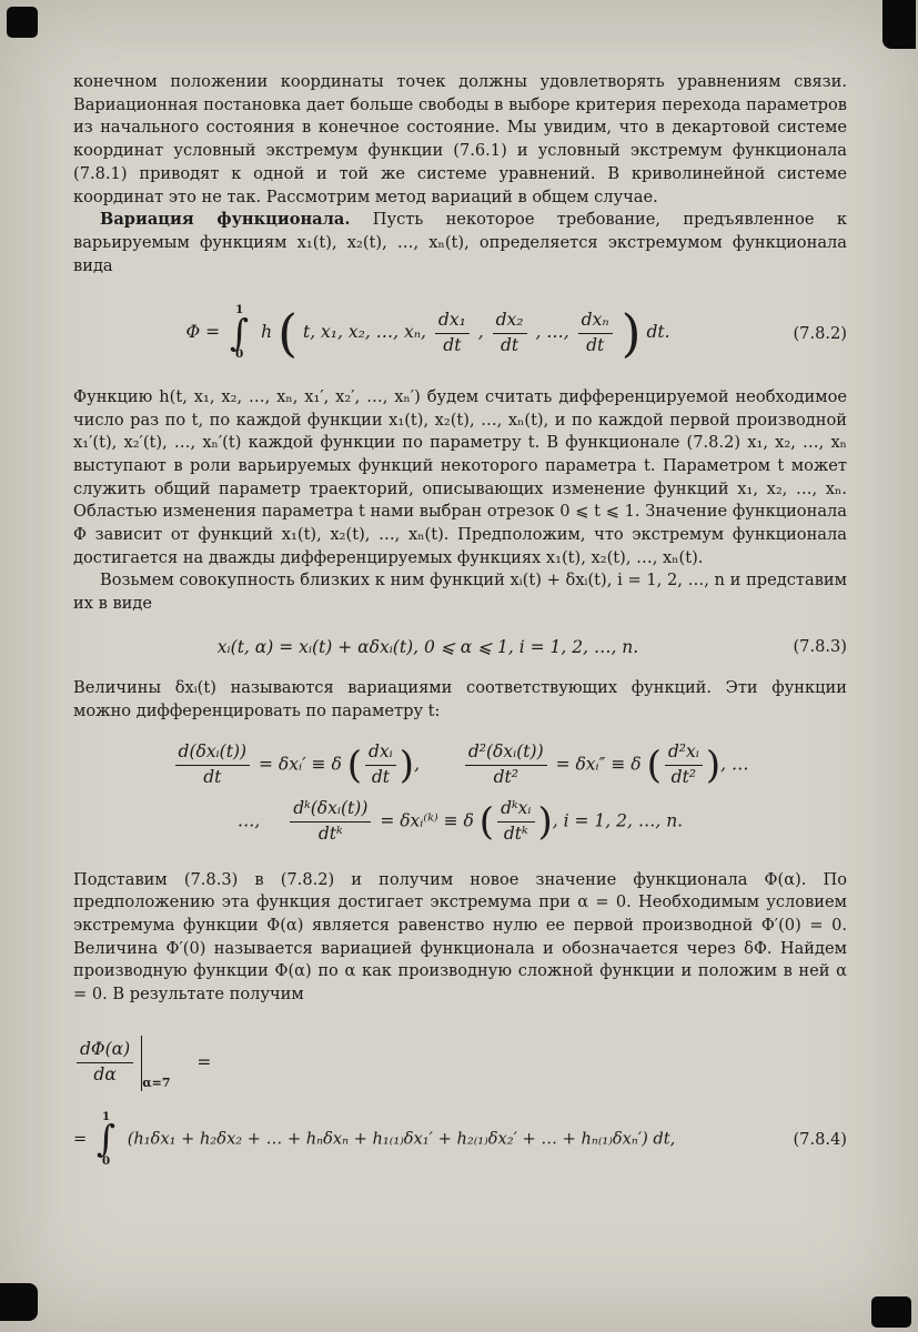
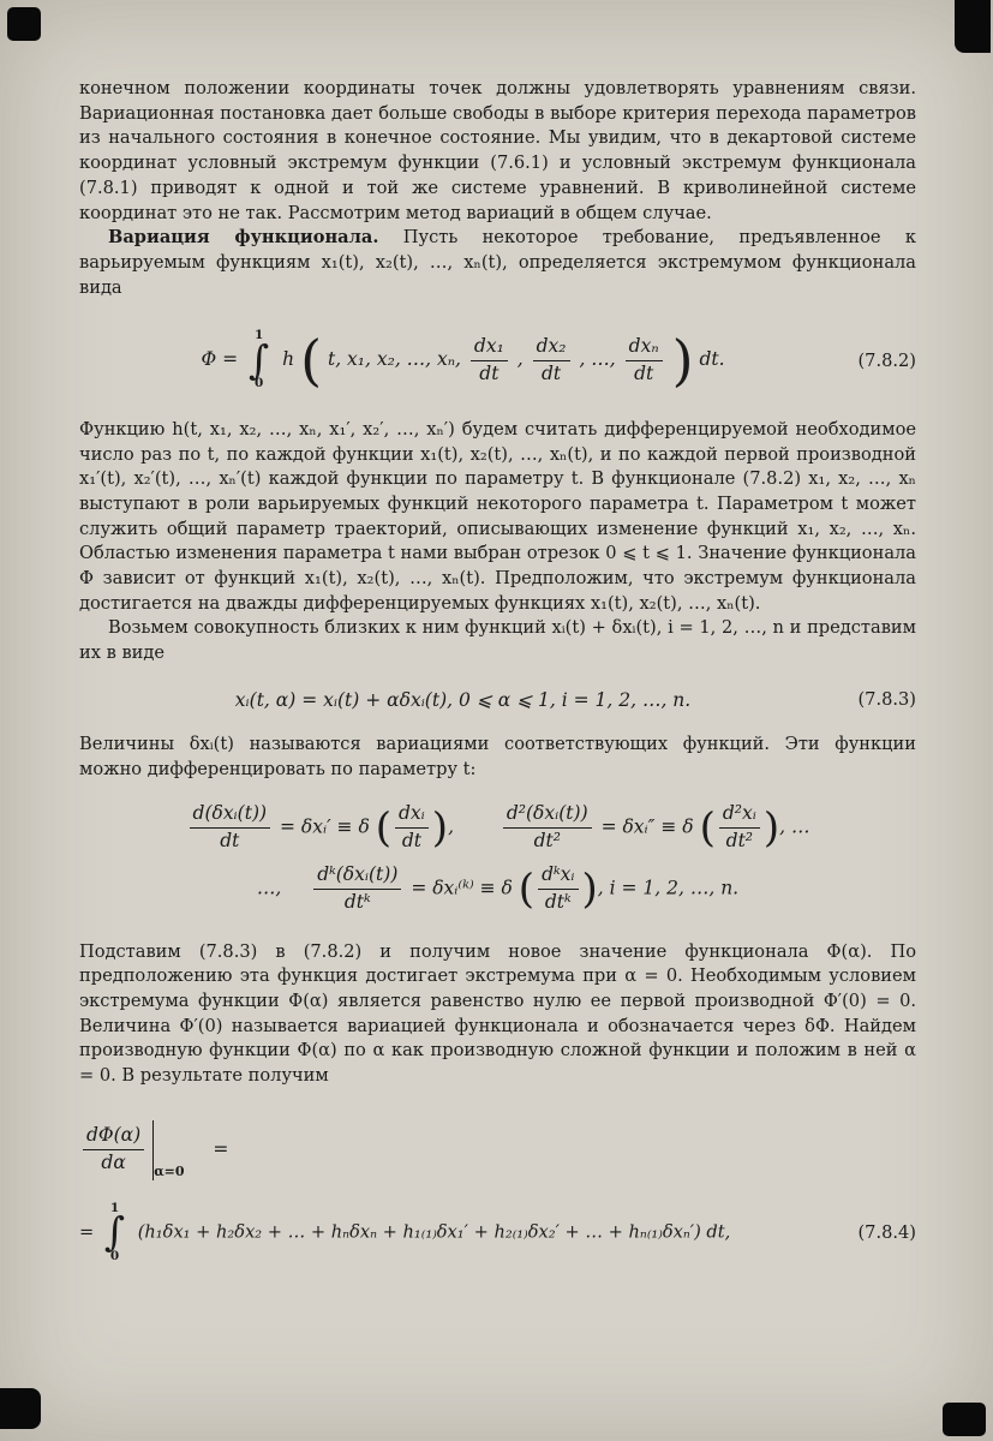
  конечном положении координаты точек должны удовлетворять уравнениям связи. Вариационная постановка дает больше свободы в выборе критерия перехода параметров из начального состояния в конечное состояние. Мы увидим, что в декартовой системе координат условный экстремум функции (7.6.1) и условный экстремум функционала (7.8.1) приводят к одной и той же системе уравнений. В криволинейной системе координат это не так. Рассмотрим метод вариаций в общем случае.
  Вариация функционала. Пусть некоторое требование, предъявленное к варьируемым функциям x₁(t), x₂(t), …, xₙ(t), определяется экстремумом функционала вида
  Φ =
  1
  ∫
  0
  h ( t, x₁, x₂, …, xₙ,
  dx₁
  dt
  ,
  dx₂
  dt
  , …,
  dxₙ
  dt
  ) dt.
  (7.8.2)
  Функцию h(t, x₁, x₂, …, xₙ, x₁′, x₂′, …, xₙ′) будем считать дифференцируемой необходимое число раз по t, по каждой функции x₁(t), x₂(t), …, xₙ(t), и по каждой первой производной x₁′(t), x₂′(t), …, xₙ′(t) каждой функции по параметру t. В функционале (7.8.2) x₁, x₂, …, xₙ выступают в роли варьируемых функций некоторого параметра t. Параметром t может служить общий параметр траекторий, описывающих изменение функций x₁, x₂, …, xₙ. Областью изменения параметра t нами выбран отрезок 0 ⩽ t ⩽ 1. Значение функционала Φ зависит от функций x₁(t), x₂(t), …, xₙ(t). Предположим, что экстремум функционала достигается на дважды дифференцируемых функциях x₁(t), x₂(t), …, xₙ(t).
  Возьмем совокупность близких к ним функций xᵢ(t) + δxᵢ(t), i = 1, 2, …, n и представим их в виде
  xᵢ(t, α) = xᵢ(t) + αδxᵢ(t), 0 ⩽ α ⩽ 1, i = 1, 2, …, n.
  (7.8.3)
  Величины δxᵢ(t) называются вариациями соответствующих функций. Эти функции можно дифференцировать по параметру t:
  d(δxᵢ(t))
  dt
  = δxᵢ′ ≡ δ (
  dxᵢ
  dt
  ),
  d²(δxᵢ(t))
  dt²
  = δxᵢ″ ≡ δ (
  d²xᵢ
  dt²
  ), …
  …,
  dᵏ(δxᵢ(t))
  dtᵏ
  = δxᵢ⁽ᵏ⁾ ≡ δ (
  dᵏxᵢ
  dtᵏ
  ), i = 1, 2, …, n.
  Подставим (7.8.3) в (7.8.2) и получим новое значение функционала Φ(α). По предположению эта функция достигает экстремума при α = 0. Необходимым условием экстремума функции Φ(α) является равенство нулю ее первой производной Φ′(0) = 0. Величина Φ′(0) называется вариацией функционала и обозначается через δΦ. Найдем производную функции Φ(α) по α как производную сложной функции и положим в ней α = 0. В результате получим
  dΦ(α)
  dα
- α=7 =
+ α=0 =
  =
  1
  ∫
  0
  (h₁δx₁ + h₂δx₂ + … + hₙδxₙ + h₁₍₁₎δx₁′ + h₂₍₁₎δx₂′ + … + hₙ₍₁₎δxₙ′) dt,
  (7.8.4)
